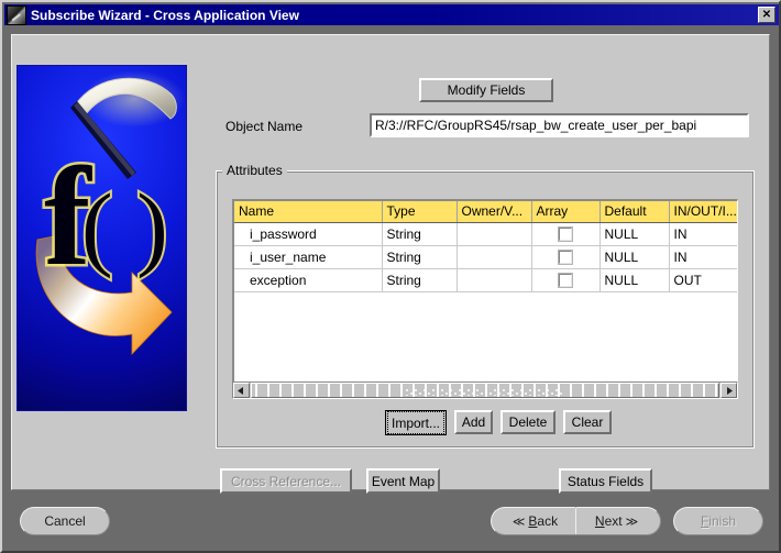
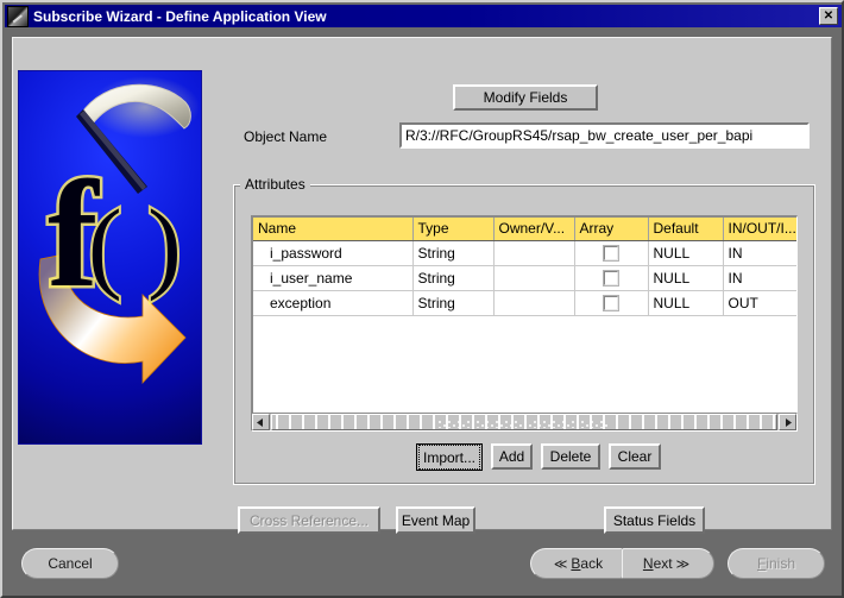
- Subscribe Wizard - Cross Application View
+ Subscribe Wizard - Define Application View
  ✕
  f
  ( )
  Modify Fields
  Object Name
  R/3://RFC/GroupRS45/rsap_bw_create_user_per_bapi
  Attributes
  Name	Type	Owner/V...	Array	Default	IN/OUT/I...
  i_password	String			NULL	IN
  i_user_name	String			NULL	IN
  exception	String			NULL	OUT
  Import...
  Add
  Delete
  Clear
  Cross Reference...
  Event Map
  Status Fields
  Cancel
  ≪
  B
  ack
  N
  ext
  ≫
  F
  inish
